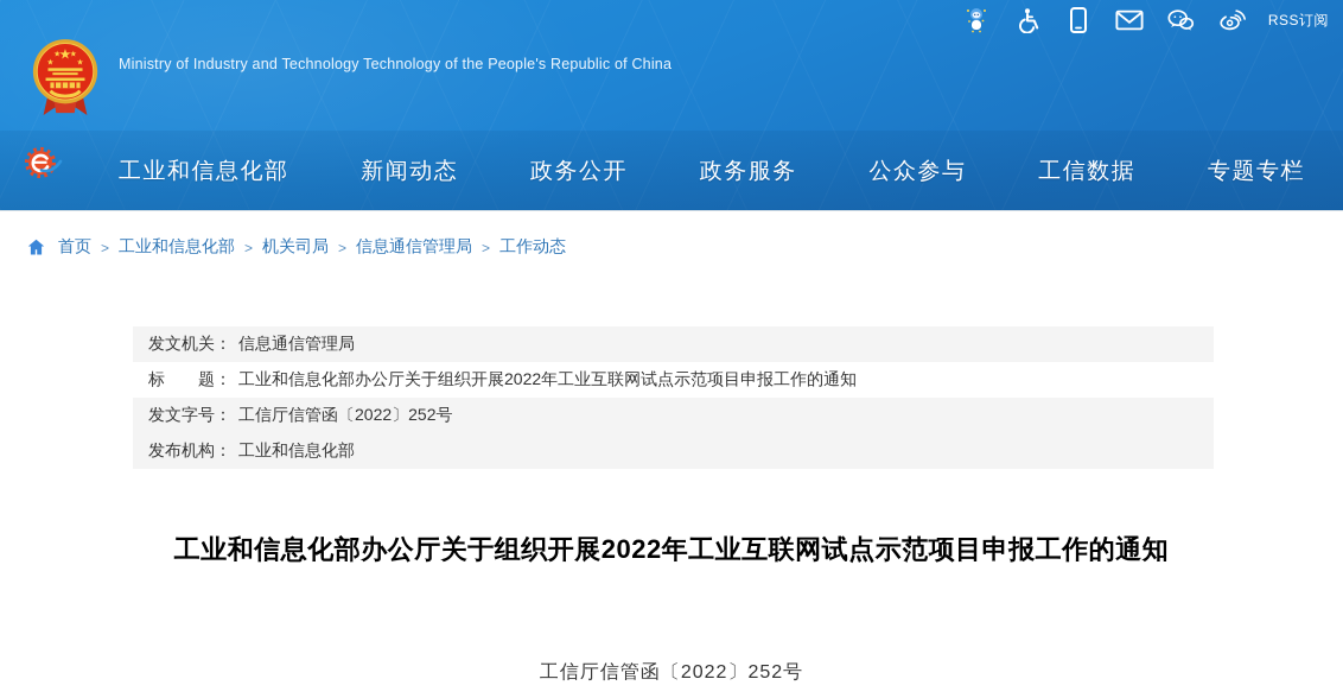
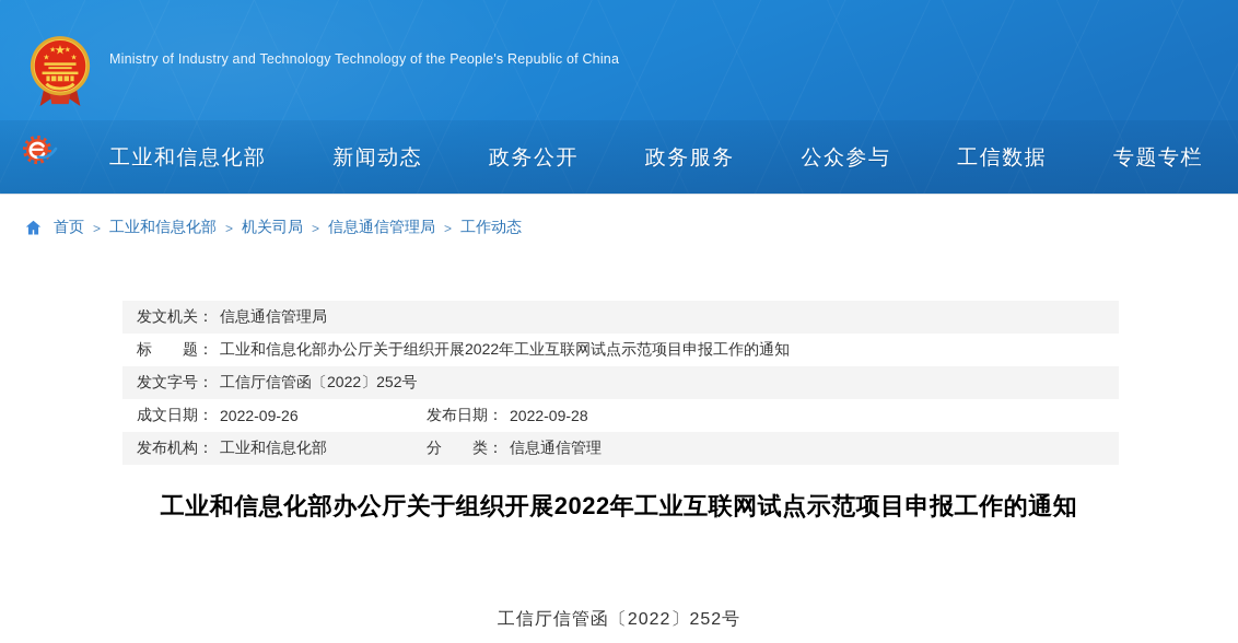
- RSS订阅
  ★
  Ministry of Industry and Technology Technology of the People's Republic of China
  工业和信息化部
  新闻动态
  政务公开
  政务服务
  公众参与
  工信数据
  专题专栏
  首页
  >
  工业和信息化部
  >
  机关司局
  >
  信息通信管理局
  >
  工作动态
  发文机关：
  信息通信管理局
  标 题：
  工业和信息化部办公厅关于组织开展2022年工业互联网试点示范项目申报工作的通知
  发文字号：
  工信厅信管函〔2022〕252号
+ 成文日期：
+ 2022-09-26
+ 发布日期：
+ 2022-09-28
  发布机构：
  工业和信息化部
+ 分 类：
+ 信息通信管理
  工业和信息化部办公厅关于组织开展2022年工业互联网试点示范项目申报工作的通知
  工信厅信管函〔2022〕252号
